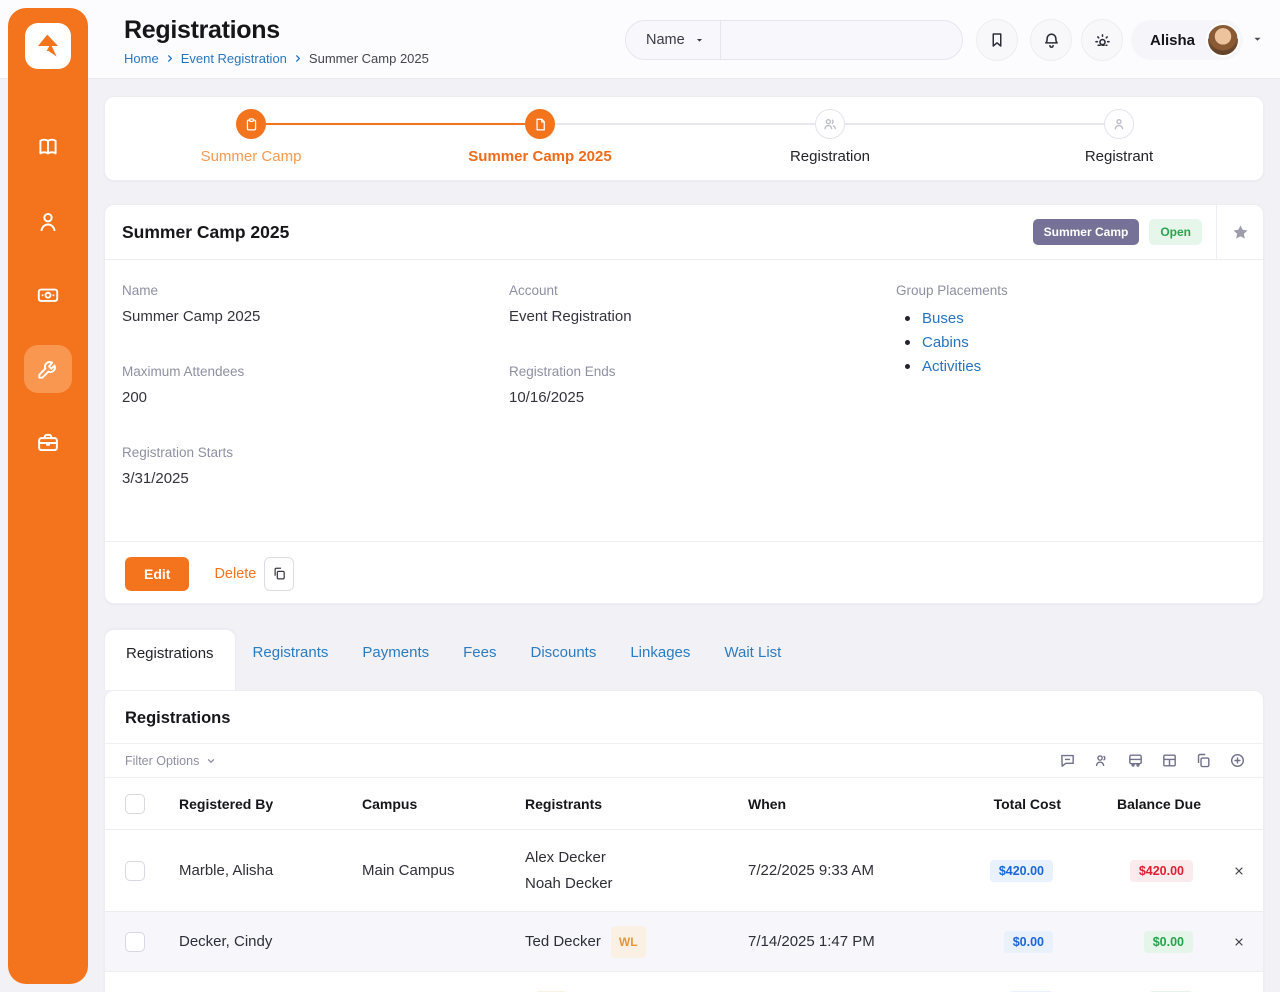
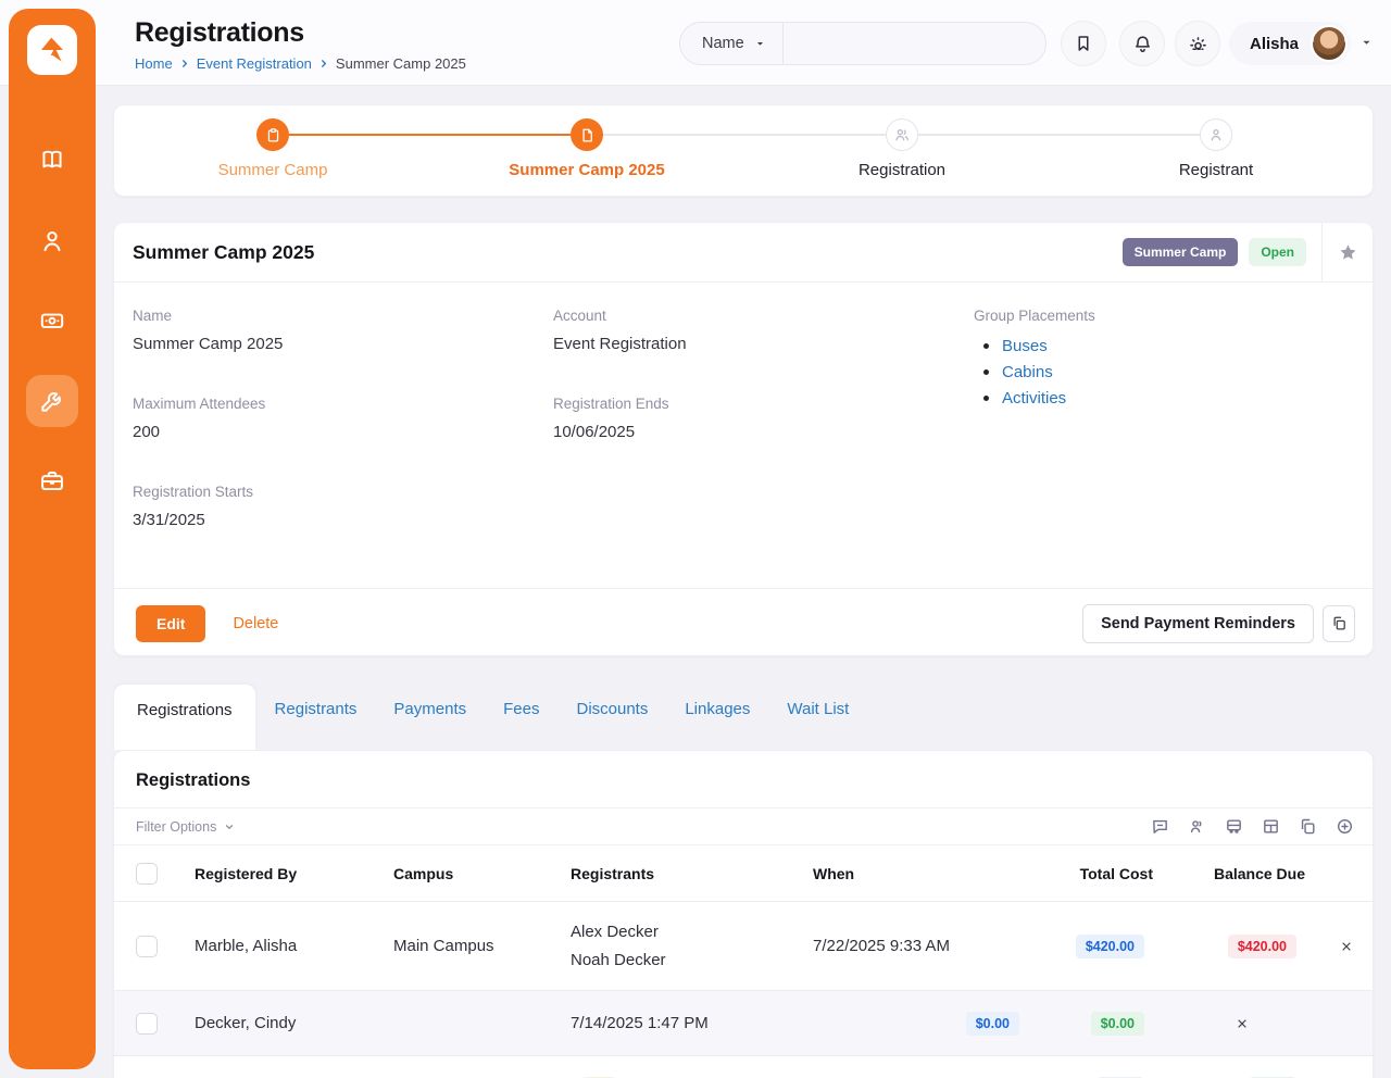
  Registrations
  Home
  Event Registration
  Summer Camp 2025
  Name
  Alisha
  Summer Camp
  Summer Camp 2025
  Registration
  Registrant
  Summer Camp 2025
  Summer Camp
  Open
  Name
  Summer Camp 2025
  Account
  Event Registration
  Group Placements
  Buses
  Cabins
  Activities
  Maximum Attendees
  200
  Registration Ends
- 10/16/2025
+ 10/06/2025
  Registration Starts
  3/31/2025
  Edit
  Delete
+ Send Payment Reminders
  Registrations
  Registrants
  Payments
  Fees
  Discounts
  Linkages
  Wait List
  Registrations
  Filter Options
  Registered By
  Campus
  Registrants
  When
  Total Cost
  Balance Due
  Marble, Alisha
  Main Campus
  Alex Decker
  Noah Decker
  7/22/2025 9:33 AM
  $420.00
  $420.00
  Decker, Cindy
- Ted Decker
- WL
  7/14/2025 1:47 PM
  $0.00
  $0.00
